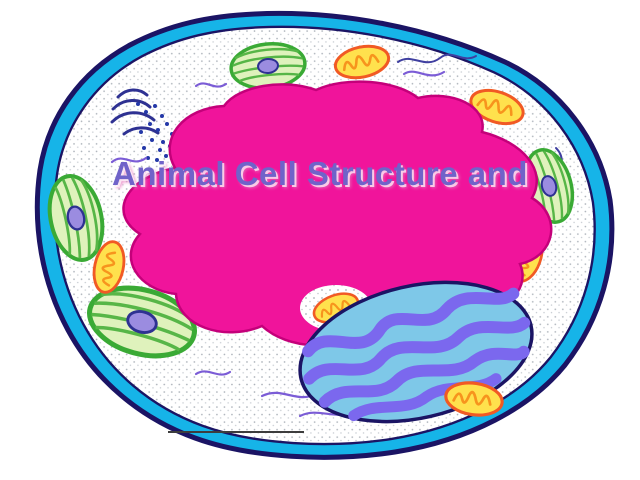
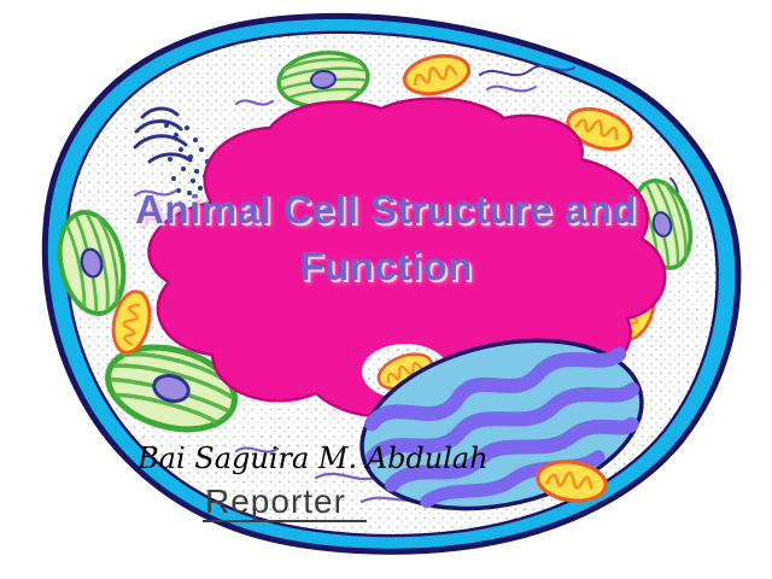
  Animal Cell Structure and
+ Function
+ Bai Saguira M. Abdulah
+ Reporter
